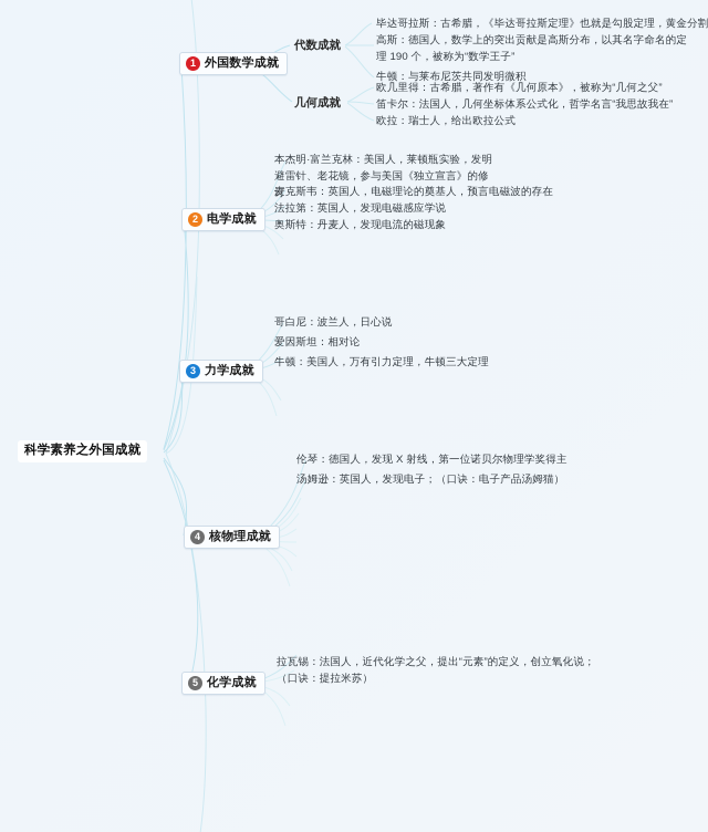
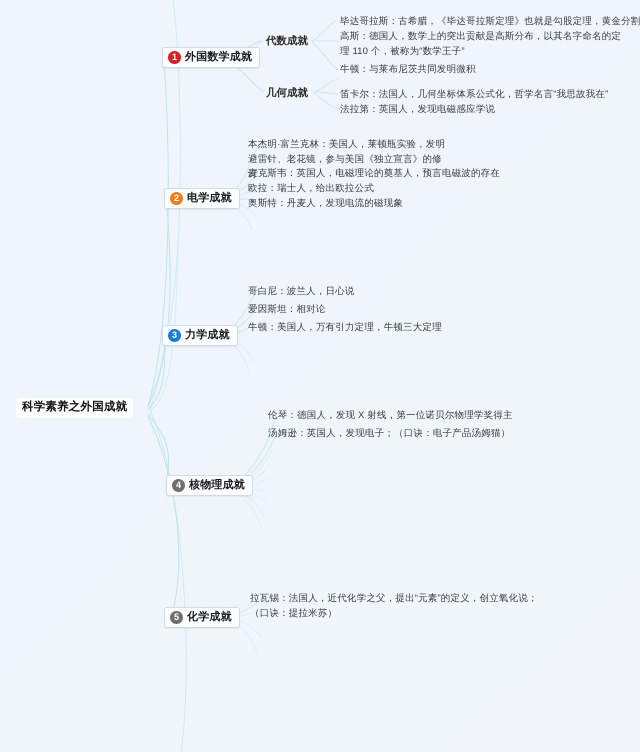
  科学素养之外国成就
  1
  外国数学成就
  代数成就
  几何成就
  毕达哥拉斯：古希腊，《毕达哥拉斯定理》也就是勾股定理，黄金分割
- 高斯：德国人，数学上的突出贡献是高斯分布，以其名字命名的定理 190 个，被称为“数学王子”
+ 高斯：德国人，数学上的突出贡献是高斯分布，以其名字命名的定理 110 个，被称为“数学王子”
  牛顿：与莱布尼茨共同发明微积
- 欧几里得：古希腊，著作有《几何原本》，被称为“几何之父”
  笛卡尔：法国人，几何坐标体系公式化，哲学名言“我思故我在”
- 欧拉：瑞士人，给出欧拉公式
+ 法拉第：英国人，发现电磁感应学说
  2
  电学成就
  本杰明·富兰克林：美国人，莱顿瓶实验，发明避雷针、老花镜，参与美国《独立宣言》的修订
  麦克斯韦：英国人，电磁理论的奠基人，预言电磁波的存在
- 法拉第：英国人，发现电磁感应学说
+ 欧拉：瑞士人，给出欧拉公式
  奥斯特：丹麦人，发现电流的磁现象
  3
  力学成就
  哥白尼：波兰人，日心说
  爱因斯坦：相对论
  牛顿：美国人，万有引力定理，牛顿三大定理
  4
  核物理成就
  伦琴：德国人，发现 X 射线，第一位诺贝尔物理学奖得主
  汤姆逊：英国人，发现电子；（口诀：电子产品汤姆猫）
  5
  化学成就
  拉瓦锡：法国人，近代化学之父，提出“元素”的定义，创立氧化说；（口诀：提拉米苏）
